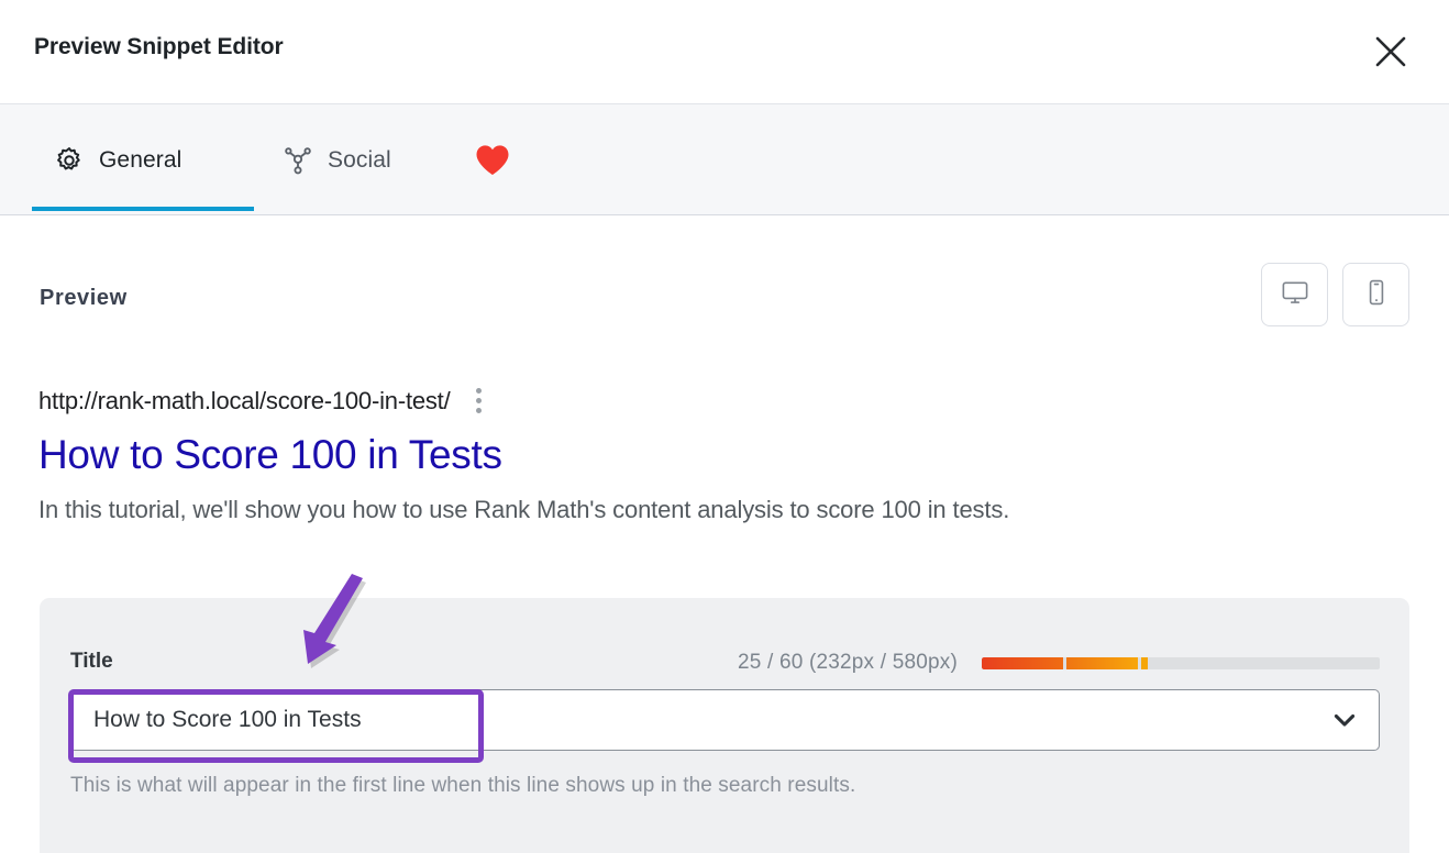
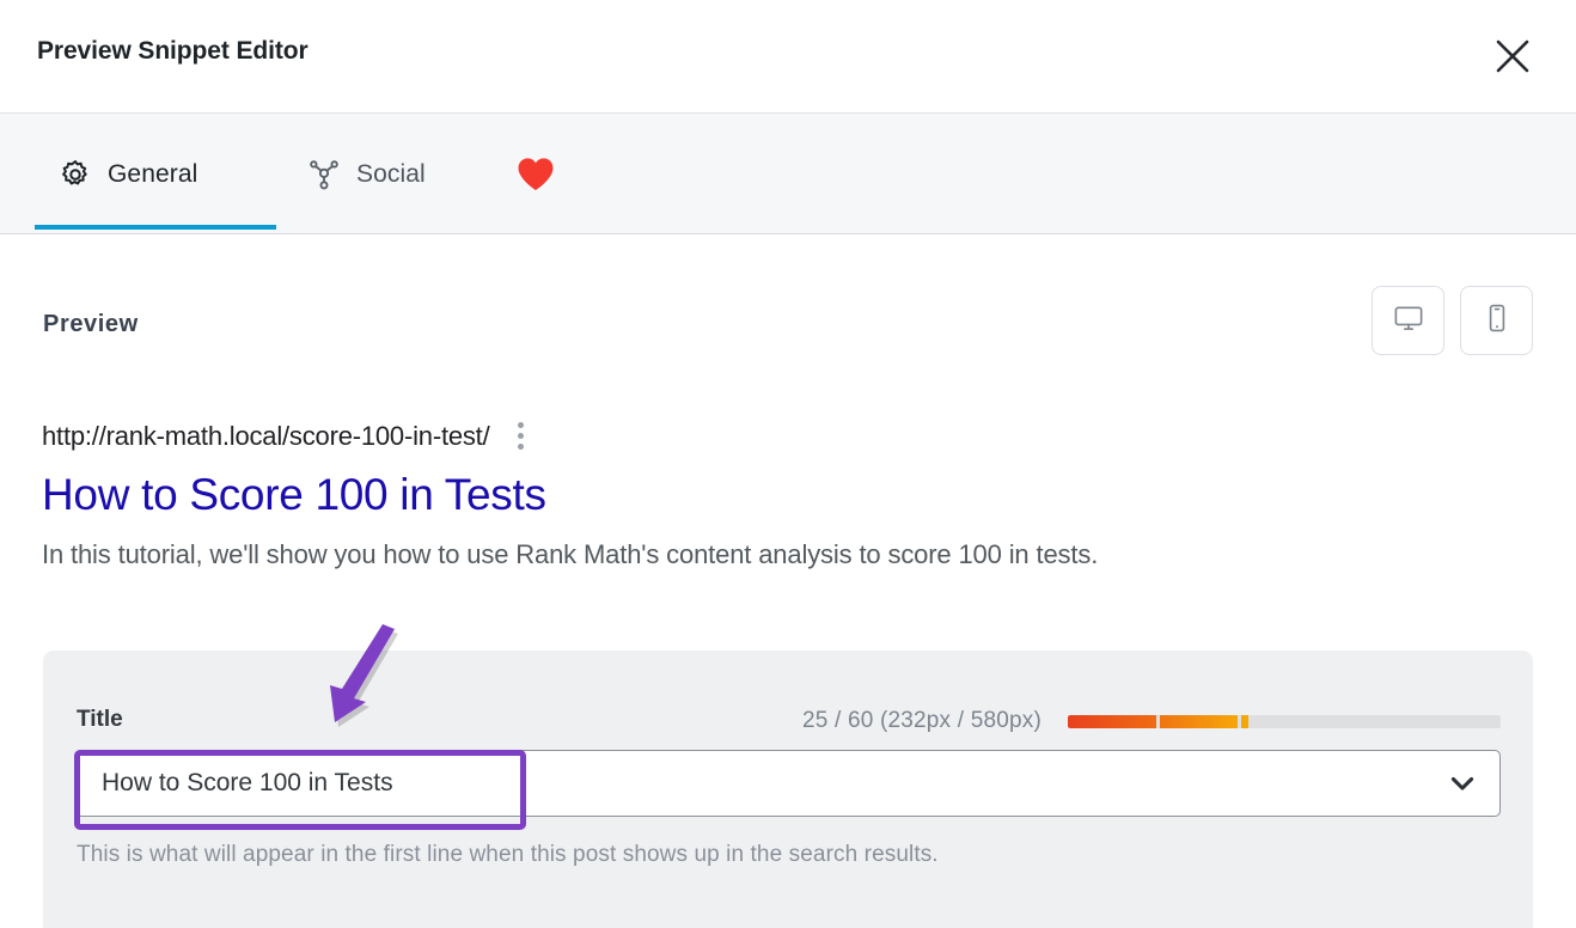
  Preview Snippet Editor
  General
  Social
  Preview
  http://rank-math.local/score-100-in-test/
  How to Score 100 in Tests
  In this tutorial, we'll show you how to use Rank Math's content analysis to score 100 in tests.
  Title
  25 / 60 (232px / 580px)
  How to Score 100 in Tests
- This is what will appear in the first line when this line shows up in the search results.
+ This is what will appear in the first line when this post shows up in the search results.
